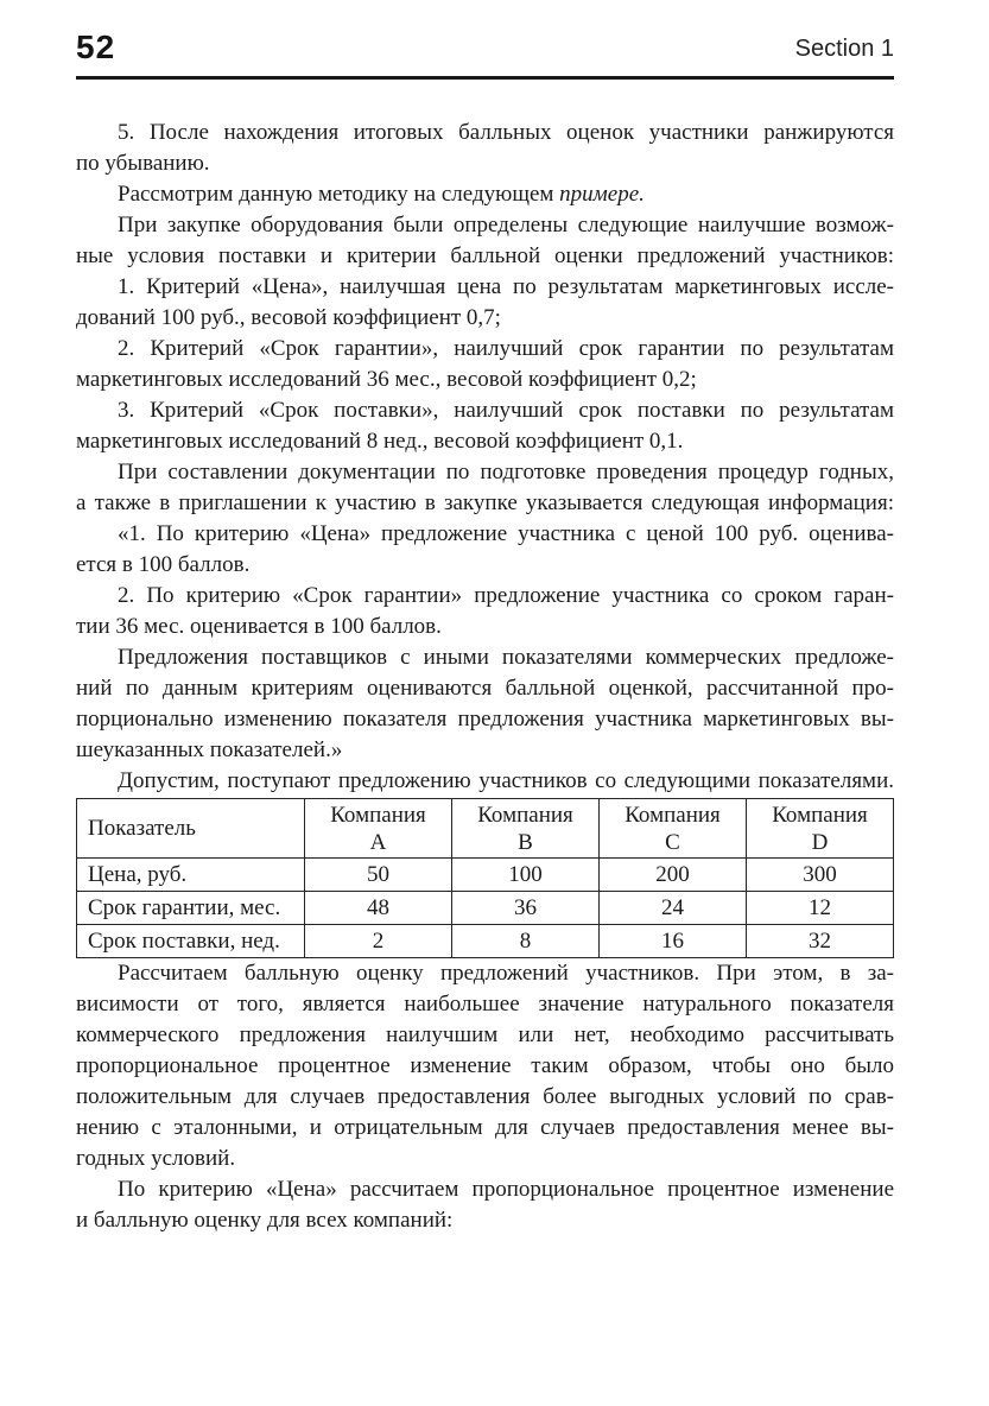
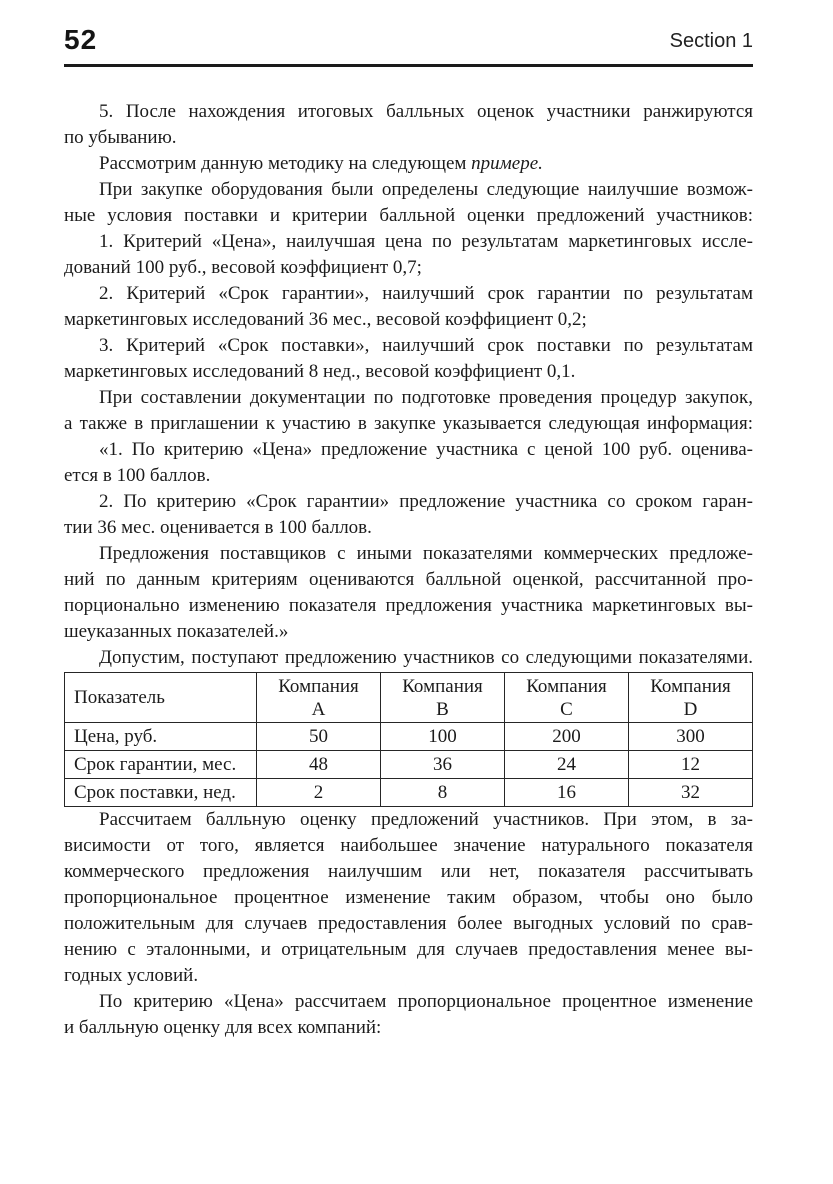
  52
  Section 1
  5. После нахождения итоговых балльных оценок участники ранжируются
  по убыванию.
  Рассмотрим данную методику на следующем примере.
  При закупке оборудования были определены следующие наилучшие возмож-
  ные условия поставки и критерии балльной оценки предложений участников:
  1. Критерий «Цена», наилучшая цена по результатам маркетинговых иссле-
  дований 100 руб., весовой коэффициент 0,7;
  2. Критерий «Срок гарантии», наилучший срок гарантии по результатам
  маркетинговых исследований 36 мес., весовой коэффициент 0,2;
  3. Критерий «Срок поставки», наилучший срок поставки по результатам
  маркетинговых исследований 8 нед., весовой коэффициент 0,1.
- При составлении документации по подготовке проведения процедур годных,
+ При составлении документации по подготовке проведения процедур закупок,
  а также в приглашении к участию в закупке указывается следующая информация:
  «1. По критерию «Цена» предложение участника с ценой 100 руб. оценива-
  ется в 100 баллов.
  2. По критерию «Срок гарантии» предложение участника со сроком гаран-
  тии 36 мес. оценивается в 100 баллов.
  Предложения поставщиков с иными показателями коммерческих предложе-
  ний по данным критериям оцениваются балльной оценкой, рассчитанной про-
  порционально изменению показателя предложения участника маркетинговых вы-
  шеуказанных показателей.»
  Допустим, поступают предложению участников со следующими показателями.
  Показатель	КомпанияA	КомпанияB	КомпанияC	КомпанияD
  Цена, руб.	50	100	200	300
  Срок гарантии, мес.	48	36	24	12
  Срок поставки, нед.	2	8	16	32
  Рассчитаем балльную оценку предложений участников. При этом, в за-
  висимости от того, является наибольшее значение натурального показателя
- коммерческого предложения наилучшим или нет, необходимо рассчитывать
+ коммерческого предложения наилучшим или нет, показателя рассчитывать
  пропорциональное процентное изменение таким образом, чтобы оно было
  положительным для случаев предоставления более выгодных условий по срав-
  нению с эталонными, и отрицательным для случаев предоставления менее вы-
  годных условий.
  По критерию «Цена» рассчитаем пропорциональное процентное изменение
  и балльную оценку для всех компаний:
